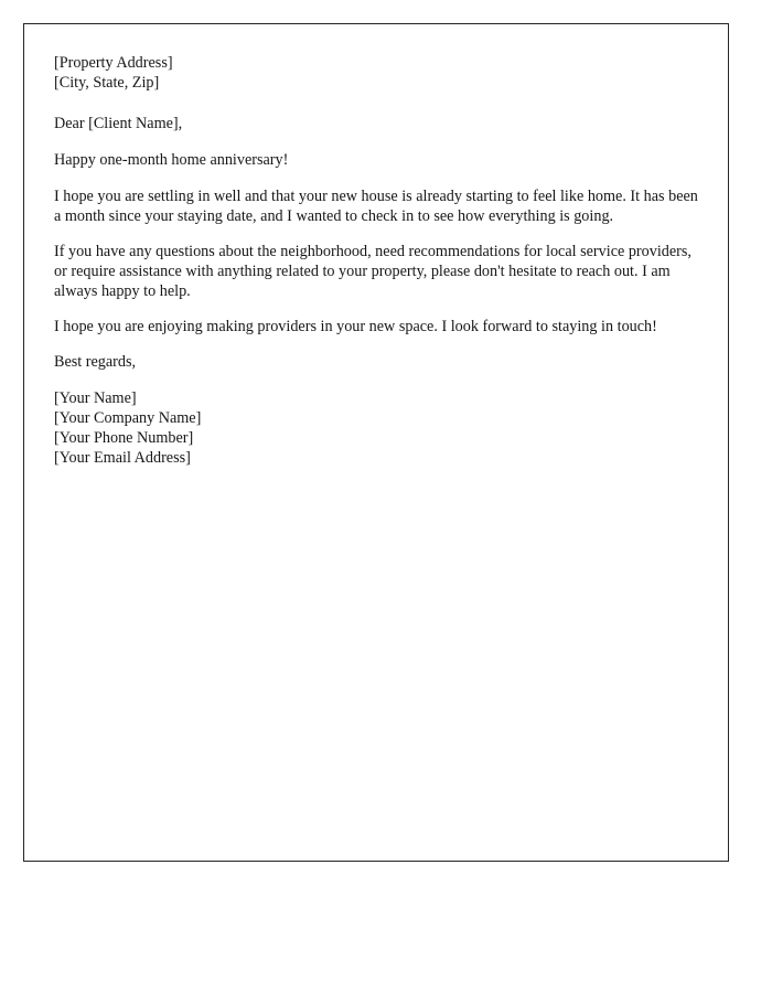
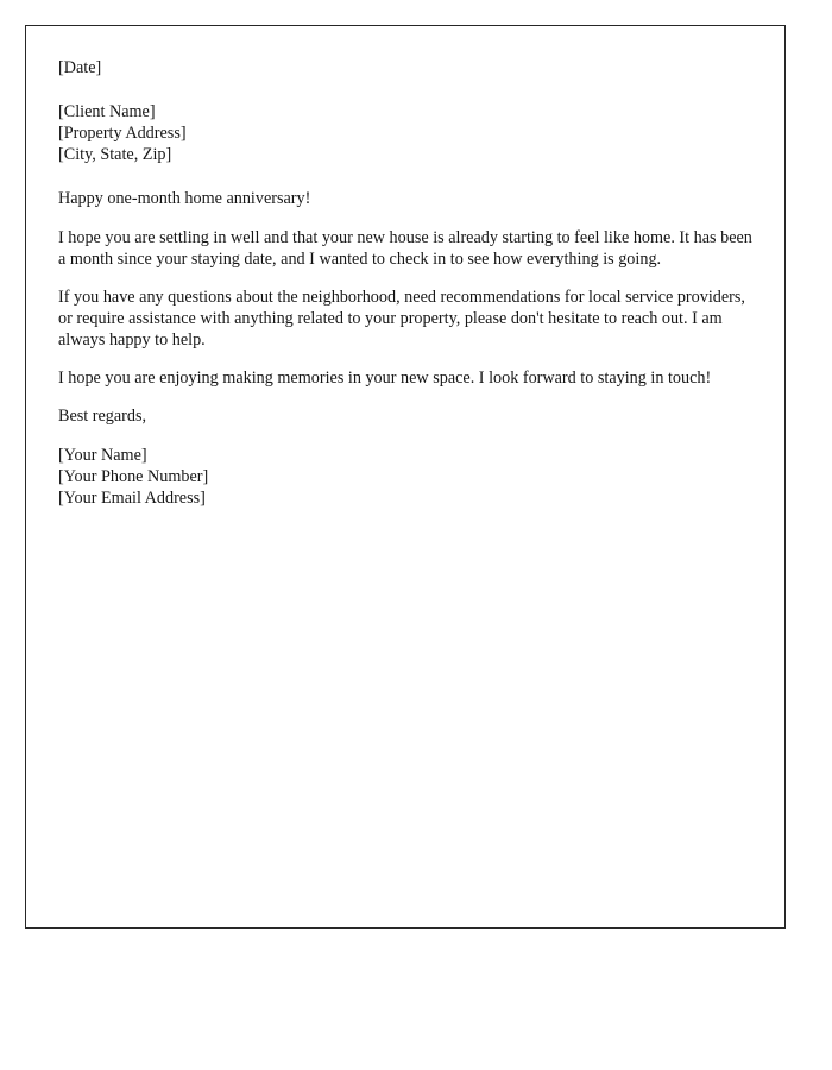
+ [Date]
+ [Client Name]
  [Property Address]
  [City, State, Zip]
- Dear [Client Name],
  Happy one-month home anniversary!
  I hope you are settling in well and that your new house is already starting to feel like home. It has been a month since your staying date, and I wanted to check in to see how everything is going.
  If you have any questions about the neighborhood, need recommendations for local service providers, or require assistance with anything related to your property, please don't hesitate to reach out. I am always happy to help.
- I hope you are enjoying making providers in your new space. I look forward to staying in touch!
+ I hope you are enjoying making memories in your new space. I look forward to staying in touch!
  Best regards,
  [Your Name]
- [Your Company Name]
  [Your Phone Number]
  [Your Email Address]
